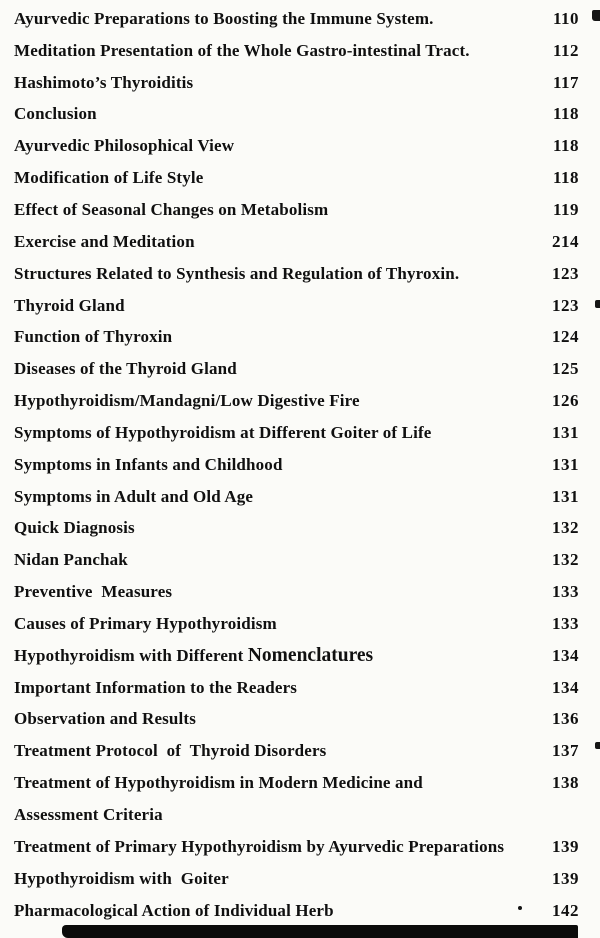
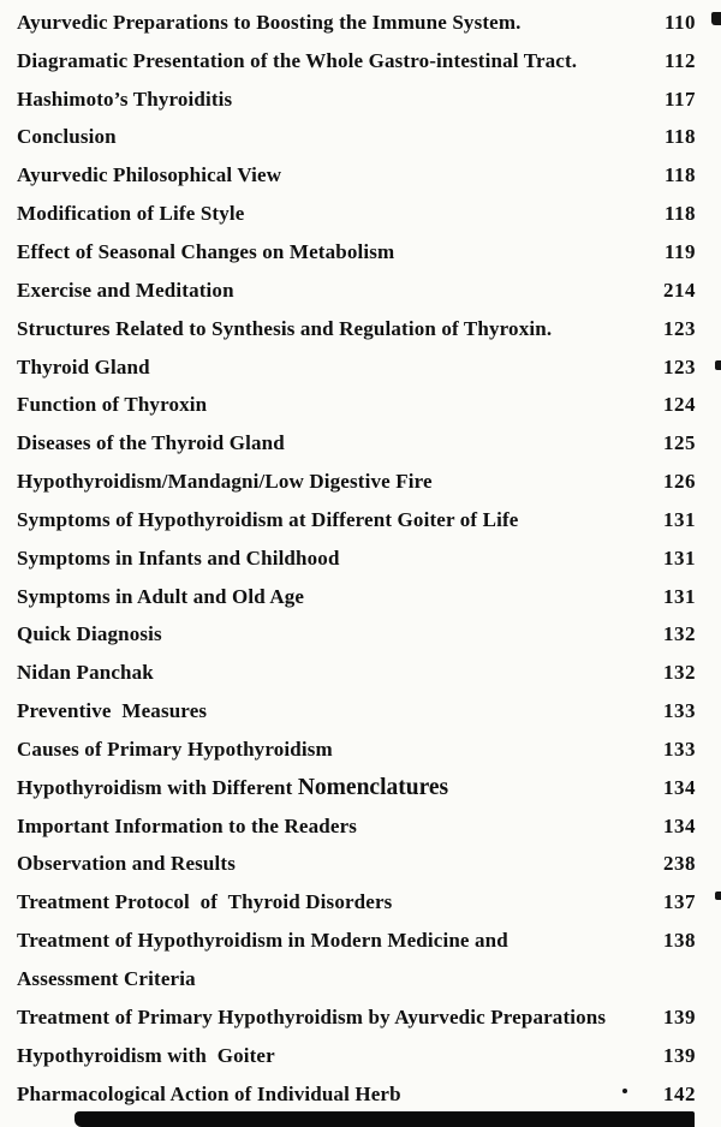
  Ayurvedic Preparations to Boosting the Immune System.
  110
- Meditation Presentation of the Whole Gastro-intestinal Tract.
+ Diagramatic Presentation of the Whole Gastro-intestinal Tract.
  112
  Hashimoto’s Thyroiditis
  117
  Conclusion
  118
  Ayurvedic Philosophical View
  118
  Modification of Life Style
  118
  Effect of Seasonal Changes on Metabolism
  119
  Exercise and Meditation
  214
  Structures Related to Synthesis and Regulation of Thyroxin.
  123
  Thyroid Gland
  123
  Function of Thyroxin
  124
  Diseases of the Thyroid Gland
  125
  Hypothyroidism/Mandagni/Low Digestive Fire
  126
  Symptoms of Hypothyroidism at Different Goiter of Life
  131
  Symptoms in Infants and Childhood
  131
  Symptoms in Adult and Old Age
  131
  Quick Diagnosis
  132
  Nidan Panchak
  132
  Preventive Measures
  133
  Causes of Primary Hypothyroidism
  133
  Hypothyroidism with Different Nomenclatures
  134
  Important Information to the Readers
  134
  Observation and Results
- 136
+ 238
  Treatment Protocol of Thyroid Disorders
  137
  Treatment of Hypothyroidism in Modern Medicine and
  138
  Assessment Criteria
  Treatment of Primary Hypothyroidism by Ayurvedic Preparations
  139
  Hypothyroidism with Goiter
  139
  Pharmacological Action of Individual Herb
  142
